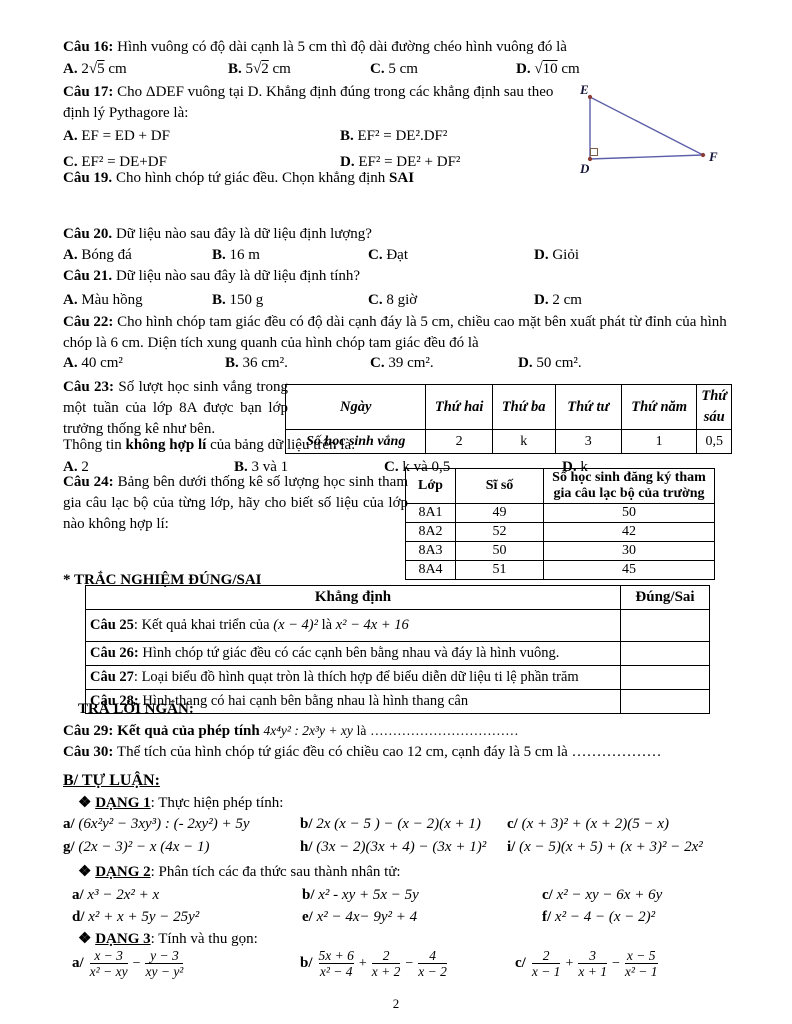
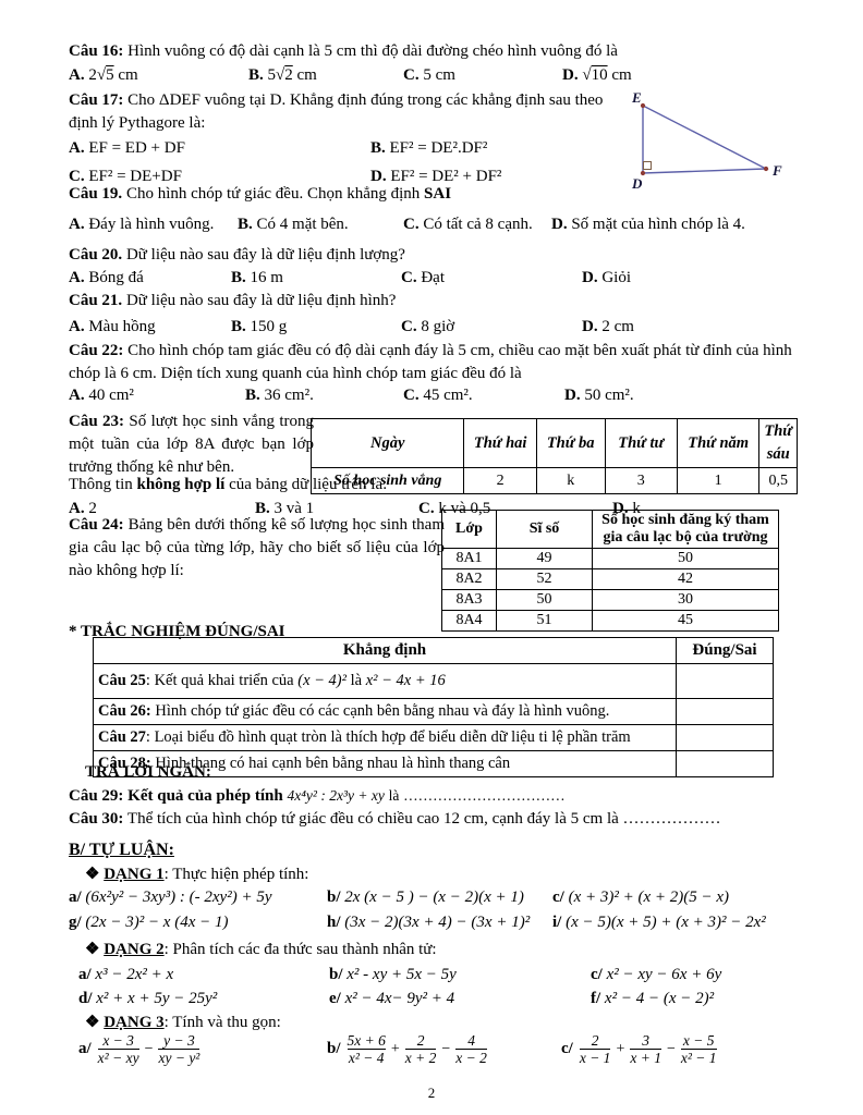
  Câu 16: Hình vuông có độ dài cạnh là 5 cm thì độ dài đường chéo hình vuông đó là
  A. 2√5 cm
  B. 5√2 cm
  C. 5 cm
  D. √10 cm
  Câu 17: Cho ΔDEF vuông tại D. Khẳng định đúng trong các khẳng định sau theo định lý Pythagore là:
  A. EF = ED + DF
  B. EF² = DE².DF²
  C. EF² = DE+DF
  D. EF² = DE² + DF²
  E
  D
  F
  Câu 19. Cho hình chóp tứ giác đều. Chọn khẳng định SAI
+ A. Đáy là hình vuông.
+ B. Có 4 mặt bên.
+ C. Có tất cả 8 cạnh.
+ D. Số mặt của hình chóp là 4.
  Câu 20. Dữ liệu nào sau đây là dữ liệu định lượng?
  A. Bóng đá
  B. 16 m
  C. Đạt
  D. Giỏi
- Câu 21. Dữ liệu nào sau đây là dữ liệu định tính?
+ Câu 21. Dữ liệu nào sau đây là dữ liệu định hình?
  A. Màu hồng
  B. 150 g
  C. 8 giờ
  D. 2 cm
  Câu 22: Cho hình chóp tam giác đều có độ dài cạnh đáy là 5 cm, chiều cao mặt bên xuất phát từ đỉnh của hình chóp là 6 cm. Diện tích xung quanh của hình chóp tam giác đều đó là
  A. 40 cm²
  B. 36 cm².
- C. 39 cm².
+ C. 45 cm².
  D. 50 cm².
  Câu 23: Số lượt học sinh vắng trong một tuần của lớp 8A được bạn lớp trưởng thống kê như bên.
  Ngày	Thứ hai	Thứ ba	Thứ tư	Thứ năm	Thứ sáu
  Số học sinh vắng	2	k	3	1	0,5
  Thông tin không hợp lí của bảng dữ liệu trên là:
  A. 2
  B. 3 và 1
  C. k và 0,5
  D. k
  Câu 24: Bảng bên dưới thống kê số lượng học sinh tham gia câu lạc bộ của từng lớp, hãy cho biết số liệu của lớp nào không hợp lí:
  * TRẮC NGHIỆM ĐÚNG/SAI
  Lớp	Sĩ số	Số học sinh đăng ký tham gia câu lạc bộ của trường
  8A1	49	50
  8A2	52	42
  8A3	50	30
  8A4	51	45
  Khẳng định	Đúng/Sai
  Câu 25: Kết quả khai triển của (x − 4)² là x² − 4x + 16
  Câu 26: Hình chóp tứ giác đều có các cạnh bên bằng nhau và đáy là hình vuông.
  Câu 27: Loại biểu đồ hình quạt tròn là thích hợp để biểu diễn dữ liệu ti lệ phần trăm
  Câu 28: Hình thang có hai cạnh bên bằng nhau là hình thang cân
  TRẢ LỜI NGẮN:
  Câu 29: Kết quả của phép tính 4x⁴y² : 2x³y + xy là ……………………………
  Câu 30: Thể tích của hình chóp tứ giác đều có chiều cao 12 cm, cạnh đáy là 5 cm là ………………
  B/ TỰ LUẬN:
  ❖ DẠNG 1: Thực hiện phép tính:
  a/ (6x²y² − 3xy³) : (- 2xy²) + 5y
  b/ 2x (x − 5 ) − (x − 2)(x + 1)
  c/ (x + 3)² + (x + 2)(5 − x)
  g/ (2x − 3)² − x (4x − 1)
  h/ (3x − 2)(3x + 4) − (3x + 1)²
  i/ (x − 5)(x + 5) + (x + 3)² − 2x²
  ❖ DẠNG 2: Phân tích các đa thức sau thành nhân tử:
  a/ x³ − 2x² + x
  b/ x² - xy + 5x − 5y
  c/ x² − xy − 6x + 6y
  d/ x² + x + 5y − 25y²
  e/ x² − 4x− 9y² + 4
  f/ x² − 4 − (x − 2)²
  ❖ DẠNG 3: Tính và thu gọn:
  a/
  x − 3
  x² − xy
  −
  y − 3
  xy − y²
  b/
  5x + 6
  x² − 4
  +
  2
  x + 2
  −
  4
  x − 2
  c/
  2
  x − 1
  +
  3
  x + 1
  −
  x − 5
  x² − 1
  2
